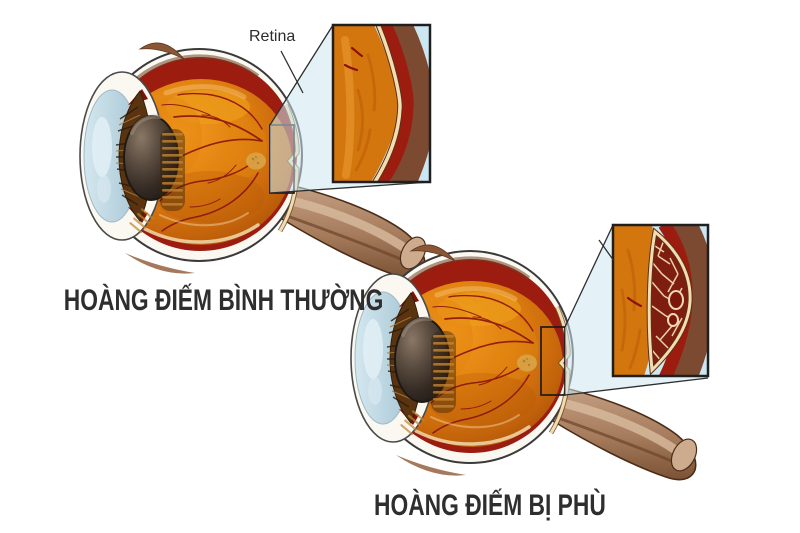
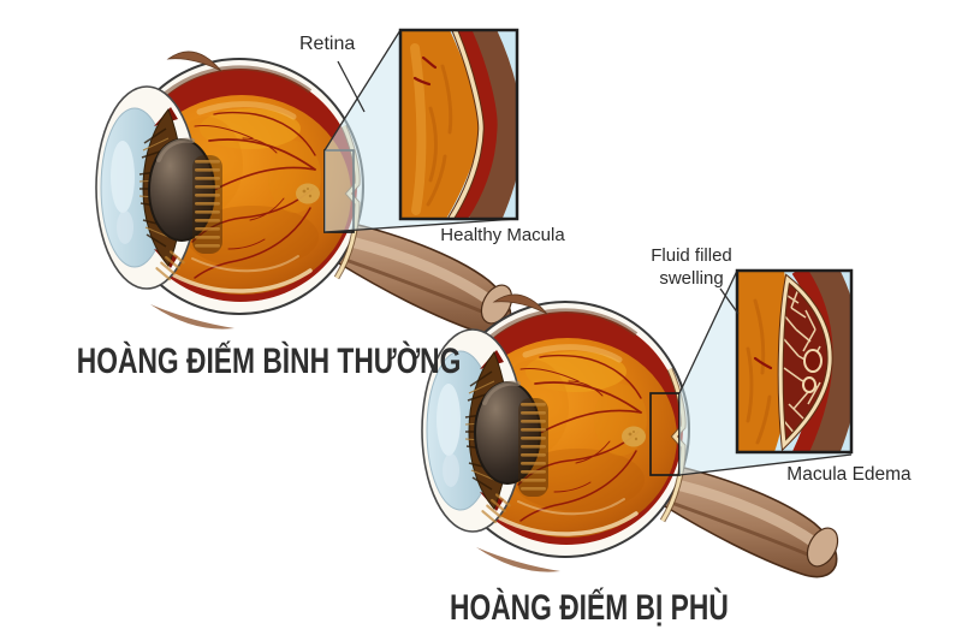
  Retina
+ Healthy Macula
+ Fluid filled
+ swelling
+ Macula Edema
  HOÀNG ĐIẾM BÌNH THƯỜNG
  HOÀNG ĐIẾM BỊ PHÙ
